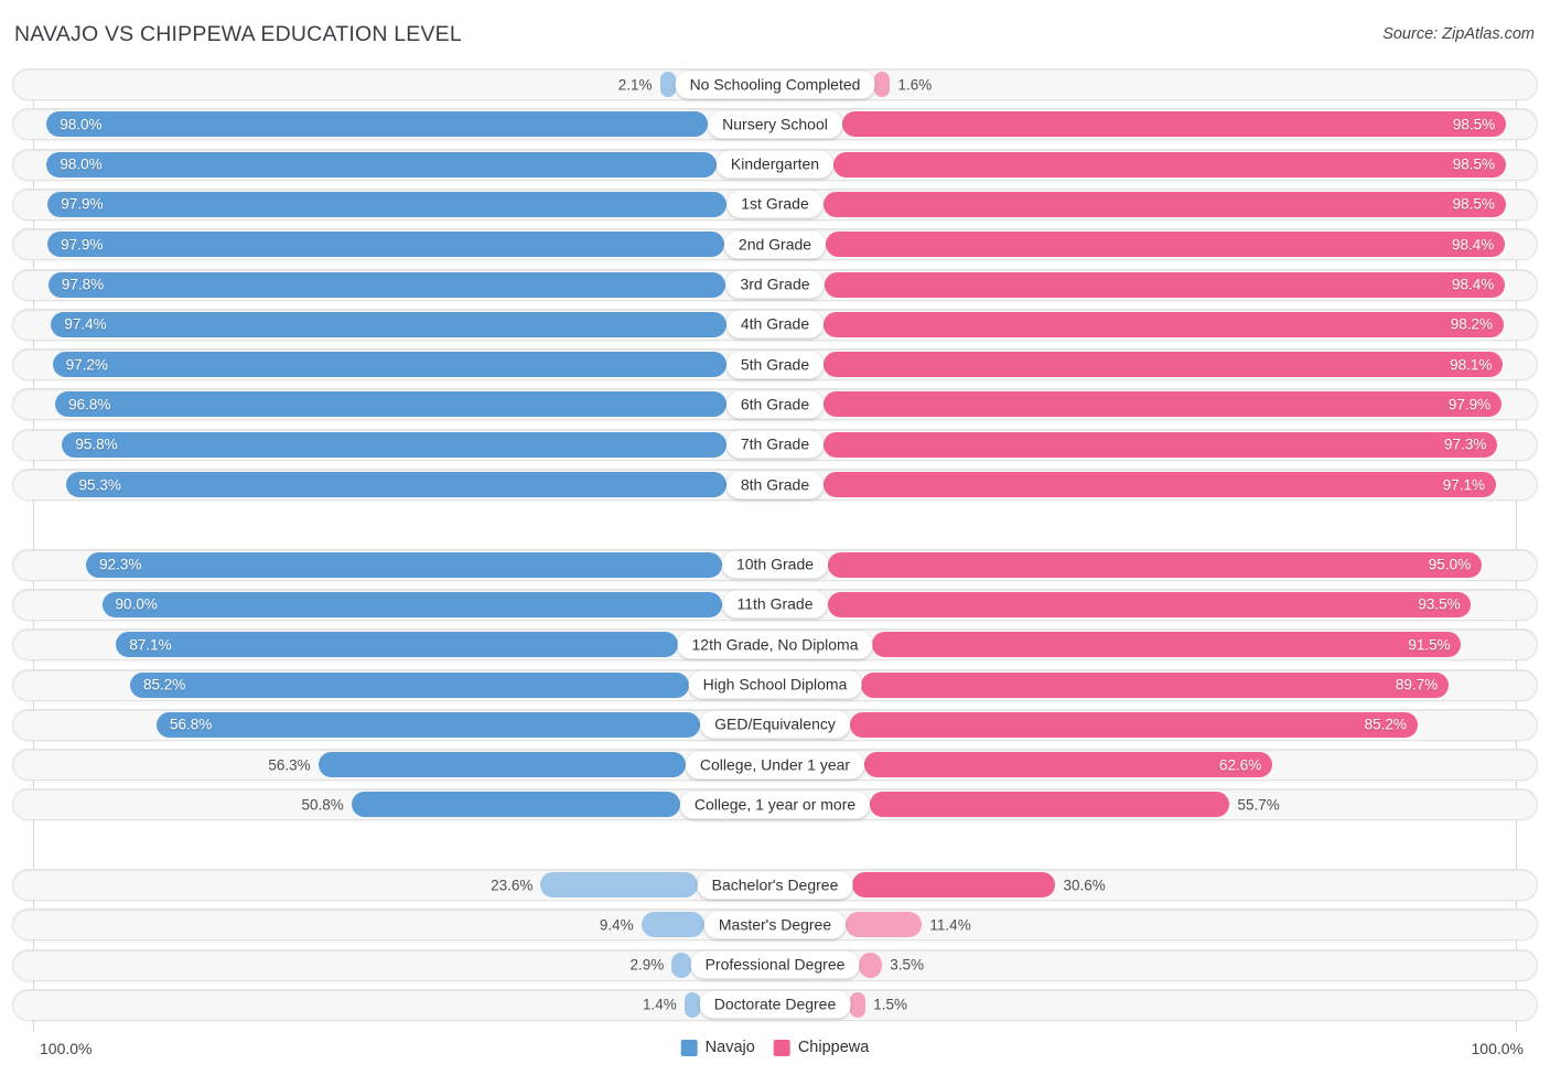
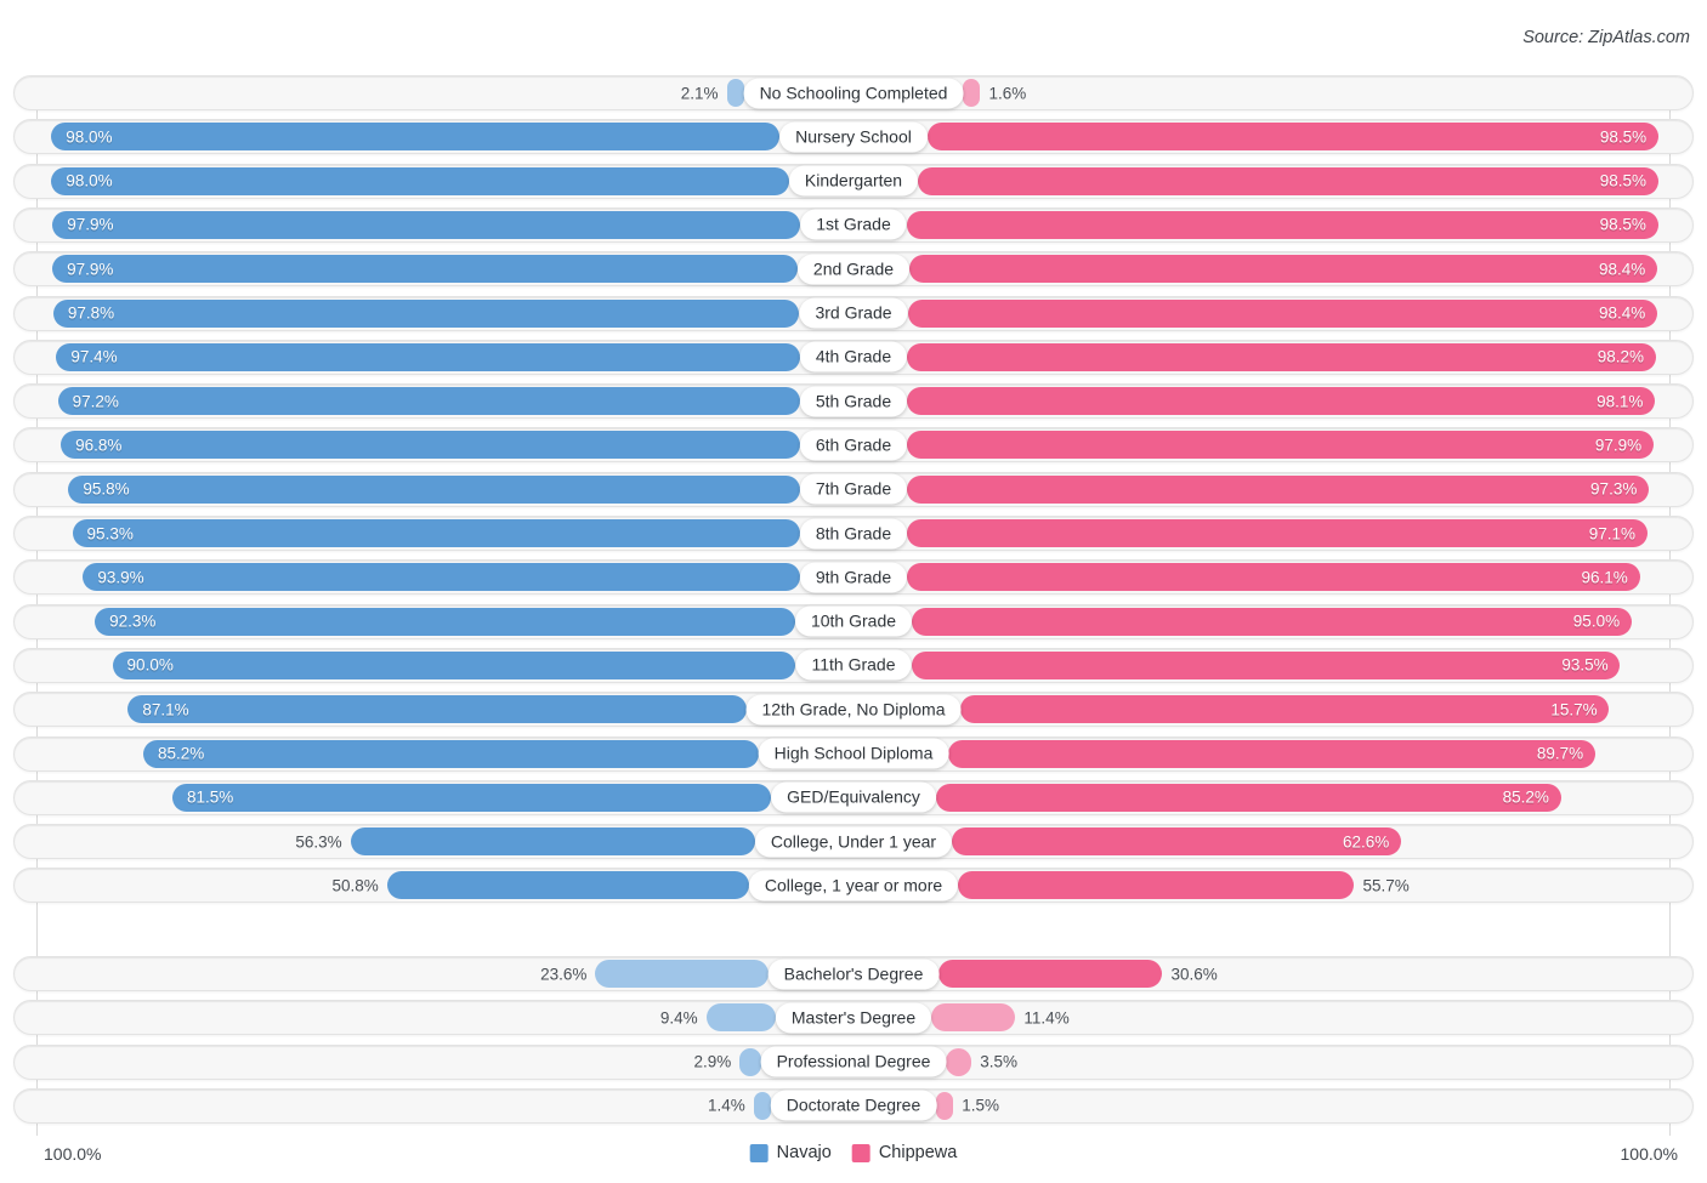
- NAVAJO VS CHIPPEWA EDUCATION LEVEL
  Source: ZipAtlas.com
  No Schooling Completed
  2.1%
  1.6%
  Nursery School
  98.0%
  98.5%
  Kindergarten
  98.0%
  98.5%
  1st Grade
  97.9%
  98.5%
  2nd Grade
  97.9%
  98.4%
  3rd Grade
  97.8%
  98.4%
  4th Grade
  97.4%
  98.2%
  5th Grade
  97.2%
  98.1%
  6th Grade
  96.8%
  97.9%
  7th Grade
  95.8%
  97.3%
  8th Grade
  95.3%
  97.1%
+ 9th Grade
+ 93.9%
+ 96.1%
  10th Grade
  92.3%
  95.0%
  11th Grade
  90.0%
  93.5%
  12th Grade, No Diploma
  87.1%
- 91.5%
+ 15.7%
  High School Diploma
  85.2%
  89.7%
  GED/Equivalency
- 56.8%
+ 81.5%
  85.2%
  College, Under 1 year
  56.3%
  62.6%
  College, 1 year or more
  50.8%
  55.7%
  Bachelor's Degree
  23.6%
  30.6%
  Master's Degree
  9.4%
  11.4%
  Professional Degree
  2.9%
  3.5%
  Doctorate Degree
  1.4%
  1.5%
  100.0%
  100.0%
  Navajo
  Chippewa
